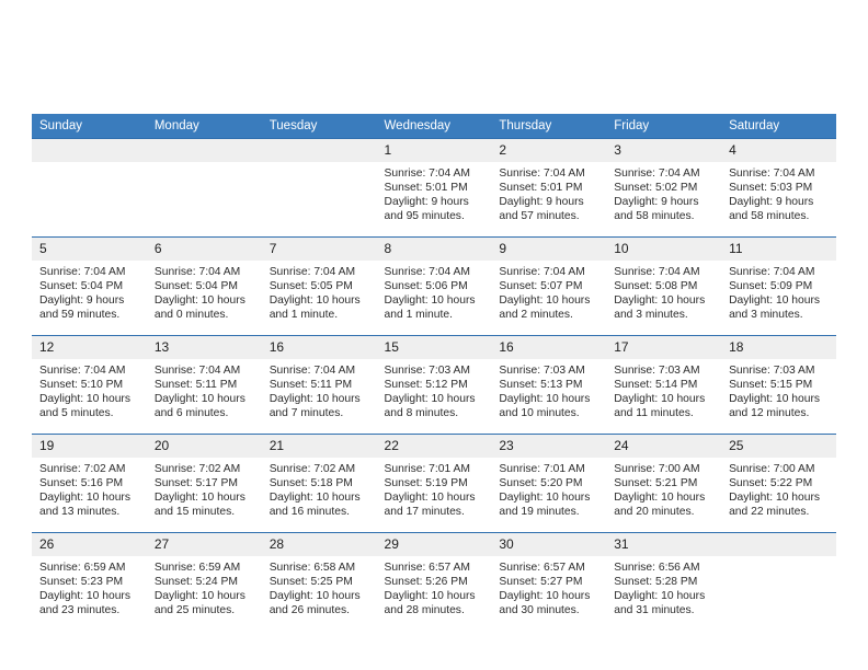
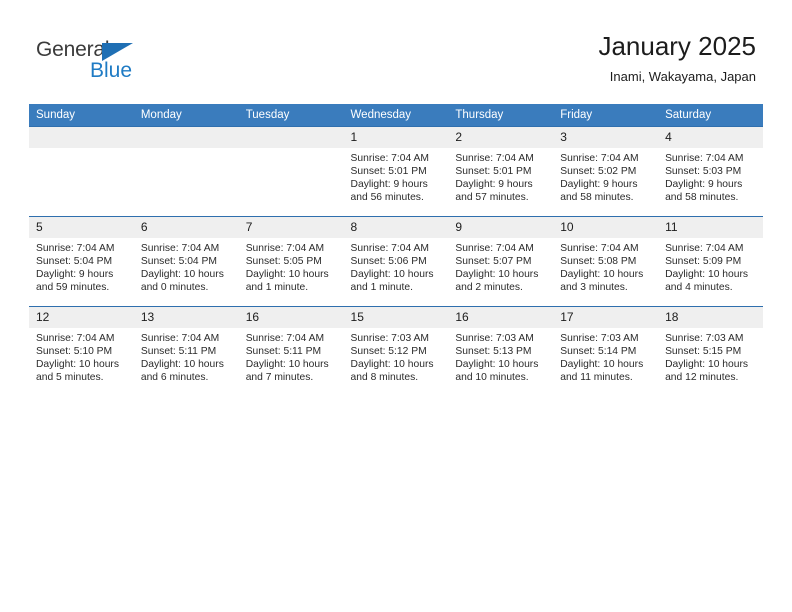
+ General
+ Blue
+ January 2025
+ Inami, Wakayama, Japan
  Sunday	Monday	Tuesday	Wednesday	Thursday	Friday	Saturday
- 			1Sunrise: 7:04 AMSunset: 5:01 PMDaylight: 9 hoursand 95 minutes.	2Sunrise: 7:04 AMSunset: 5:01 PMDaylight: 9 hoursand 57 minutes.	3Sunrise: 7:04 AMSunset: 5:02 PMDaylight: 9 hoursand 58 minutes.	4Sunrise: 7:04 AMSunset: 5:03 PMDaylight: 9 hoursand 58 minutes.
+ 			1Sunrise: 7:04 AMSunset: 5:01 PMDaylight: 9 hoursand 56 minutes.	2Sunrise: 7:04 AMSunset: 5:01 PMDaylight: 9 hoursand 57 minutes.	3Sunrise: 7:04 AMSunset: 5:02 PMDaylight: 9 hoursand 58 minutes.	4Sunrise: 7:04 AMSunset: 5:03 PMDaylight: 9 hoursand 58 minutes.
- 5Sunrise: 7:04 AMSunset: 5:04 PMDaylight: 9 hoursand 59 minutes.	6Sunrise: 7:04 AMSunset: 5:04 PMDaylight: 10 hoursand 0 minutes.	7Sunrise: 7:04 AMSunset: 5:05 PMDaylight: 10 hoursand 1 minute.	8Sunrise: 7:04 AMSunset: 5:06 PMDaylight: 10 hoursand 1 minute.	9Sunrise: 7:04 AMSunset: 5:07 PMDaylight: 10 hoursand 2 minutes.	10Sunrise: 7:04 AMSunset: 5:08 PMDaylight: 10 hoursand 3 minutes.	11Sunrise: 7:04 AMSunset: 5:09 PMDaylight: 10 hoursand 3 minutes.
+ 5Sunrise: 7:04 AMSunset: 5:04 PMDaylight: 9 hoursand 59 minutes.	6Sunrise: 7:04 AMSunset: 5:04 PMDaylight: 10 hoursand 0 minutes.	7Sunrise: 7:04 AMSunset: 5:05 PMDaylight: 10 hoursand 1 minute.	8Sunrise: 7:04 AMSunset: 5:06 PMDaylight: 10 hoursand 1 minute.	9Sunrise: 7:04 AMSunset: 5:07 PMDaylight: 10 hoursand 2 minutes.	10Sunrise: 7:04 AMSunset: 5:08 PMDaylight: 10 hoursand 3 minutes.	11Sunrise: 7:04 AMSunset: 5:09 PMDaylight: 10 hoursand 4 minutes.
  12Sunrise: 7:04 AMSunset: 5:10 PMDaylight: 10 hoursand 5 minutes.	13Sunrise: 7:04 AMSunset: 5:11 PMDaylight: 10 hoursand 6 minutes.	16Sunrise: 7:04 AMSunset: 5:11 PMDaylight: 10 hoursand 7 minutes.	15Sunrise: 7:03 AMSunset: 5:12 PMDaylight: 10 hoursand 8 minutes.	16Sunrise: 7:03 AMSunset: 5:13 PMDaylight: 10 hoursand 10 minutes.	17Sunrise: 7:03 AMSunset: 5:14 PMDaylight: 10 hoursand 11 minutes.	18Sunrise: 7:03 AMSunset: 5:15 PMDaylight: 10 hoursand 12 minutes.
- 19Sunrise: 7:02 AMSunset: 5:16 PMDaylight: 10 hoursand 13 minutes.	20Sunrise: 7:02 AMSunset: 5:17 PMDaylight: 10 hoursand 15 minutes.	21Sunrise: 7:02 AMSunset: 5:18 PMDaylight: 10 hoursand 16 minutes.	22Sunrise: 7:01 AMSunset: 5:19 PMDaylight: 10 hoursand 17 minutes.	23Sunrise: 7:01 AMSunset: 5:20 PMDaylight: 10 hoursand 19 minutes.	24Sunrise: 7:00 AMSunset: 5:21 PMDaylight: 10 hoursand 20 minutes.	25Sunrise: 7:00 AMSunset: 5:22 PMDaylight: 10 hoursand 22 minutes.
- 26Sunrise: 6:59 AMSunset: 5:23 PMDaylight: 10 hoursand 23 minutes.	27Sunrise: 6:59 AMSunset: 5:24 PMDaylight: 10 hoursand 25 minutes.	28Sunrise: 6:58 AMSunset: 5:25 PMDaylight: 10 hoursand 26 minutes.	29Sunrise: 6:57 AMSunset: 5:26 PMDaylight: 10 hoursand 28 minutes.	30Sunrise: 6:57 AMSunset: 5:27 PMDaylight: 10 hoursand 30 minutes.	31Sunrise: 6:56 AMSunset: 5:28 PMDaylight: 10 hoursand 31 minutes.
